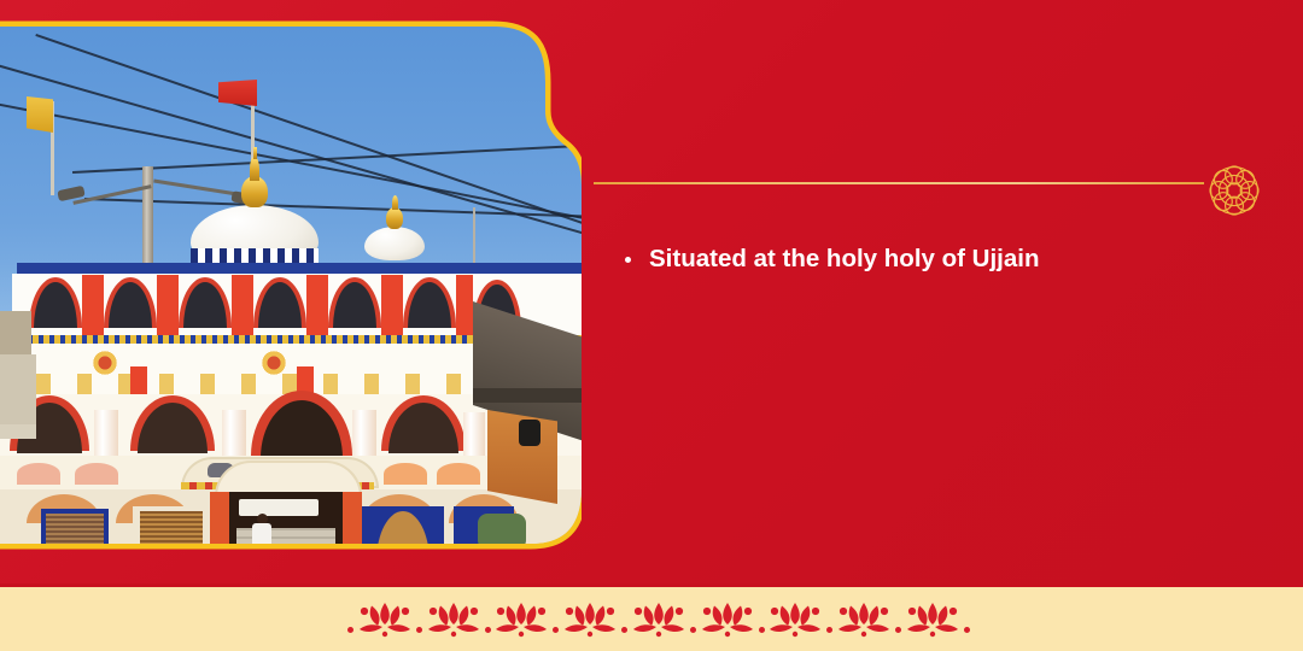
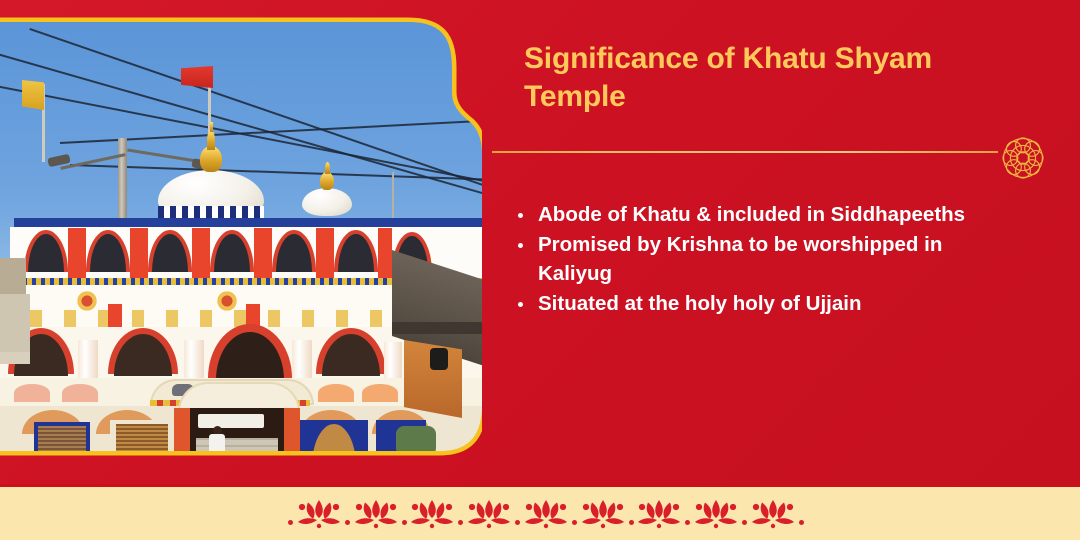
+ Significance of Khatu Shyam Temple
+ Abode of Khatu & included in Siddhapeeths
+ Promised by Krishna to be worshipped in Kaliyug
  Situated at the holy holy of Ujjain
